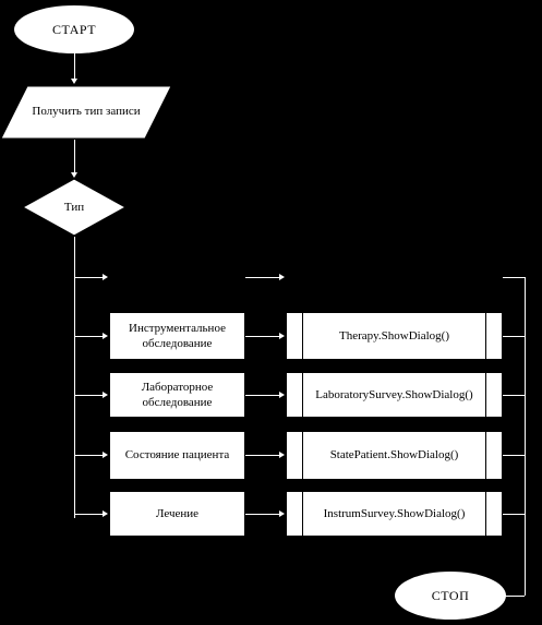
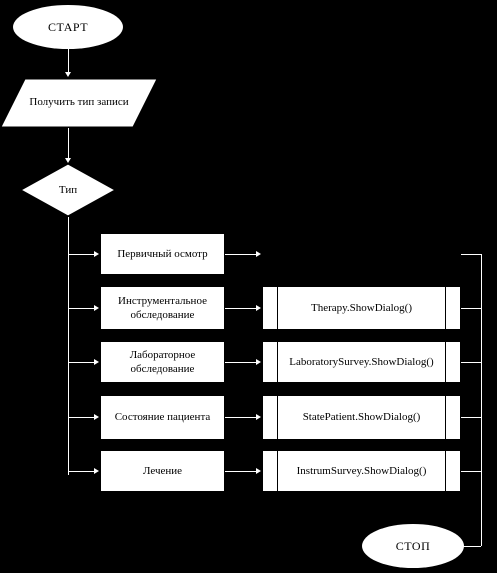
  СТАРТ
  Получить тип записи
  Тип
+ Первичный осмотр
  Инструментальное обследование
  Therapy.ShowDialog()
  Лабораторное обследование
  LaboratorySurvey.ShowDialog()
  Состояние пациента
  StatePatient.ShowDialog()
  Лечение
  InstrumSurvey.ShowDialog()
  СТОП
